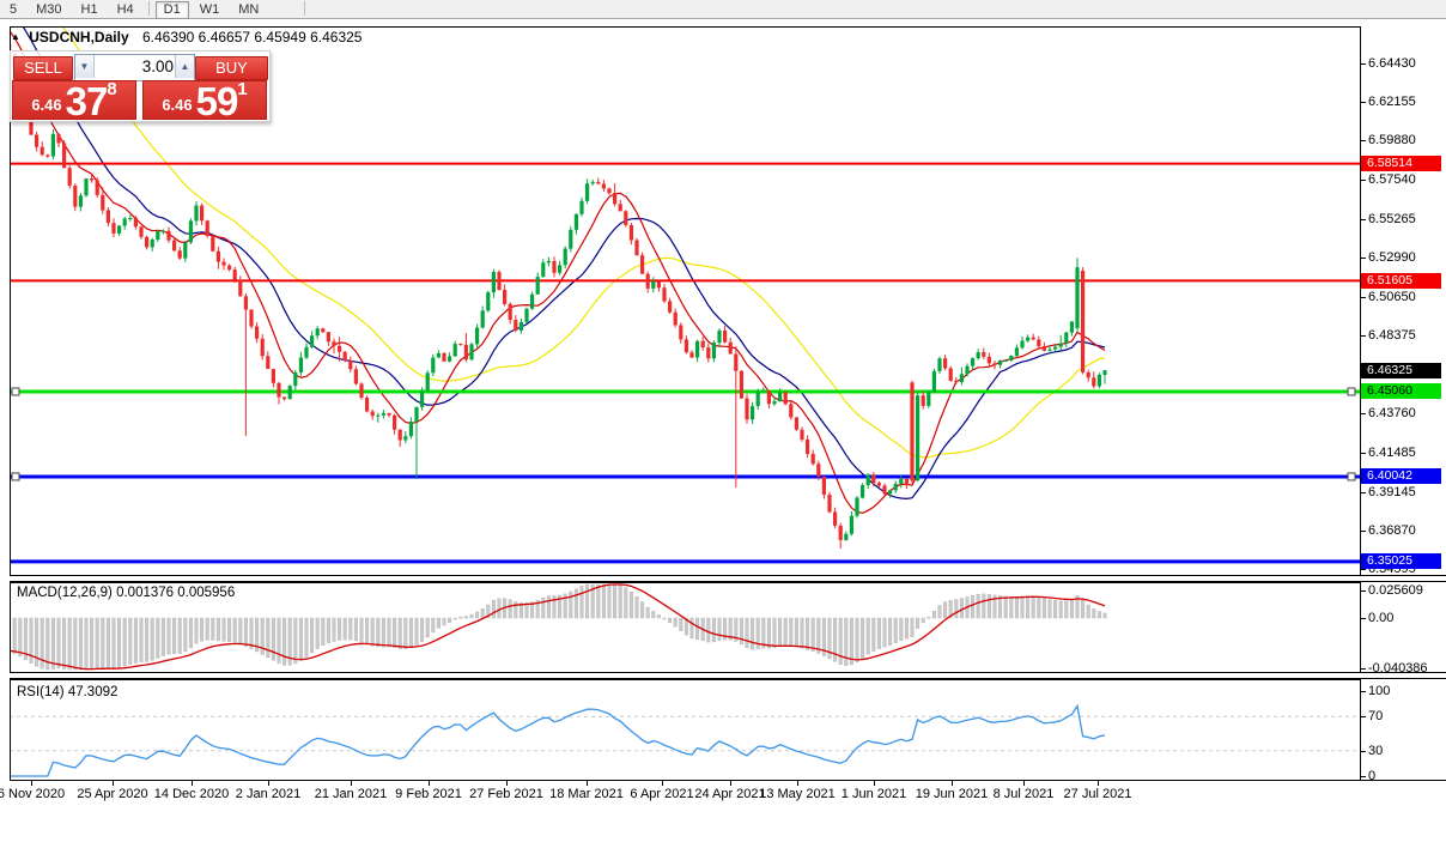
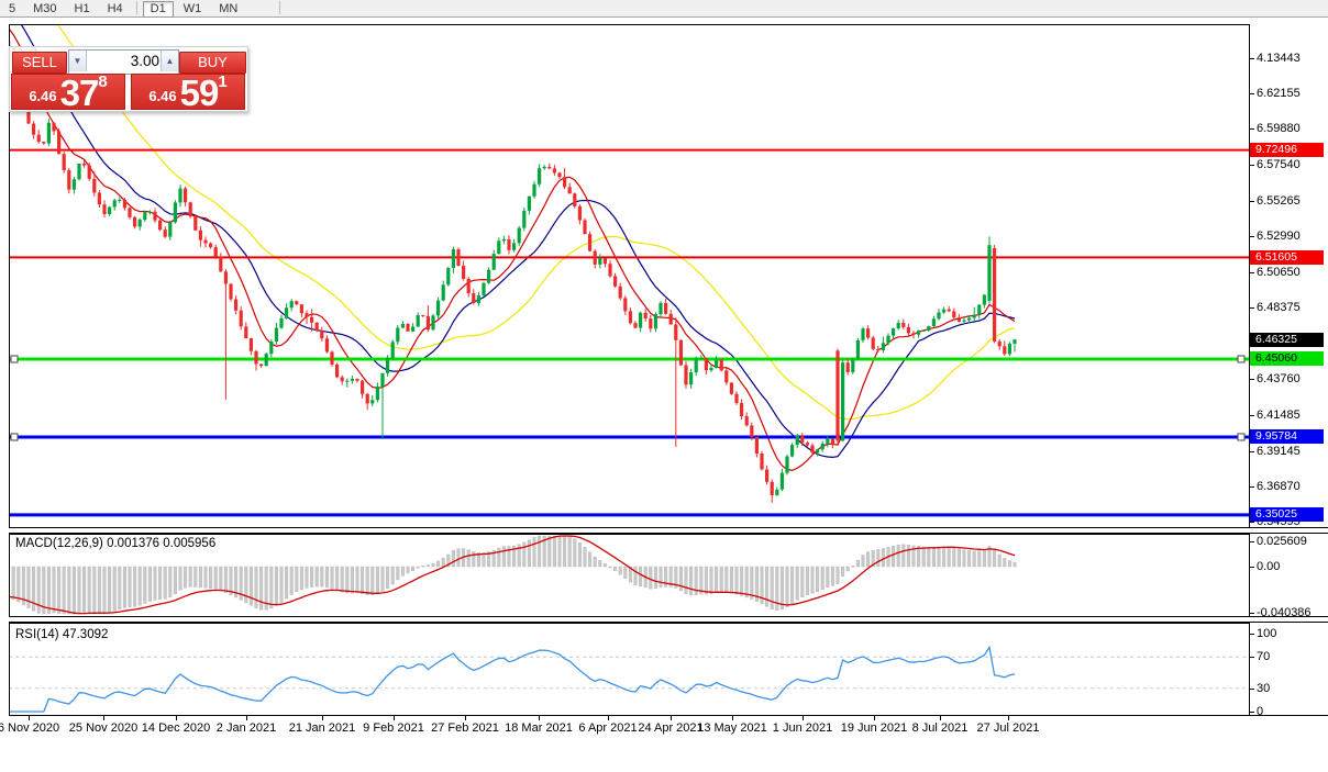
  5 M30 H1 H4 D1 W1 MN
- ▲ USDCNH,Daily 6.46390 6.46657 6.45949 6.46325
  SELL
  ▼
  3.00
  ▲
  BUY
  6.46
  37
  8
  6.46
  59
  1
  MACD(12,26,9) 0.001376 0.005956
  RSI(14) 47.3092
- 6.64430
+ 4.13443
  6.62155
  6.59880
  6.57540
  6.55265
  6.52990
  6.50650
  6.48375
  6.43760
  6.41485
  6.39145
  6.36870
  0.025609
  0.00
  -0.040386
  100
  70
  30
  0
- 6.58514
+ 9.72496
  6.51605
  6.45060
- 6.40042
+ 9.95784
  6.35025
  6.46325
  6 Nov 2020
- 25 Apr 2020
+ 25 Nov 2020
  14 Dec 2020
  2 Jan 2021
  21 Jan 2021
  9 Feb 2021
  27 Feb 2021
  18 Mar 2021
  6 Apr 2021
  24 Apr 2021
  13 May 2021
  1 Jun 2021
  19 Jun 2021
  8 Jul 2021
  27 Jul 2021
